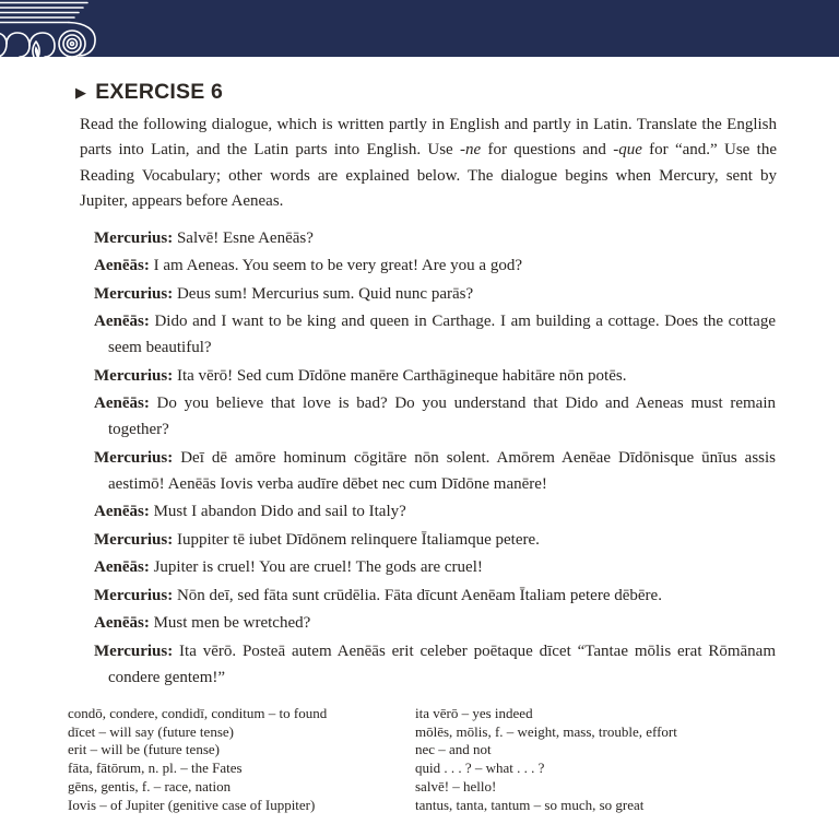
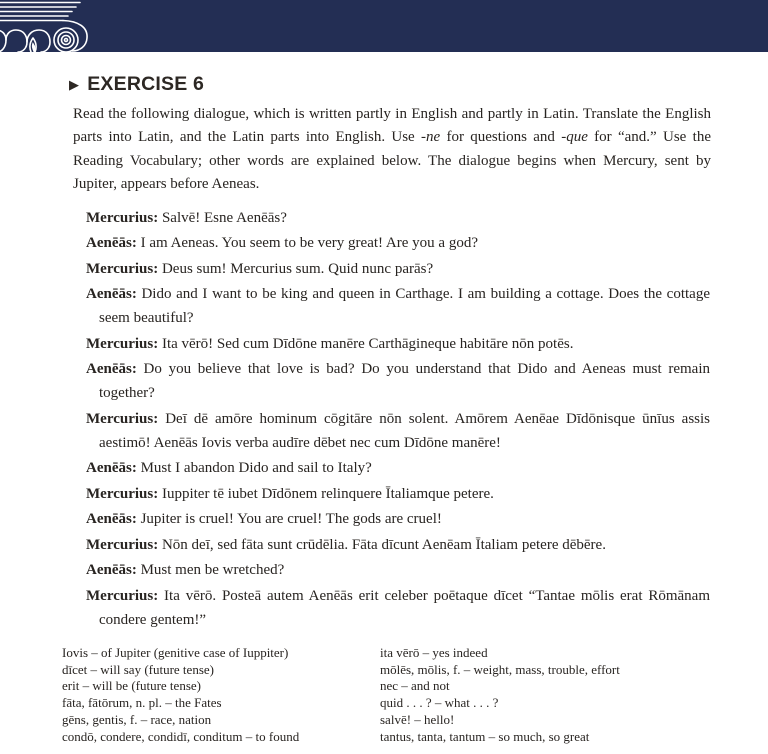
  ▶
  EXERCISE 6
  Read the following dialogue, which is written partly in English and partly in Latin. Translate the English parts into Latin, and the Latin parts into English. Use -ne for questions and -que for “and.” Use the Reading Vocabulary; other words are explained below. The dialogue begins when Mercury, sent by Jupiter, appears before Aeneas.
  Mercurius: Salvē! Esne Aenēās?
  Aenēās: I am Aeneas. You seem to be very great! Are you a god?
  Mercurius: Deus sum! Mercurius sum. Quid nunc parās?
  Aenēās: Dido and I want to be king and queen in Carthage. I am building a cottage. Does the cottage seem beautiful?
  Mercurius: Ita vērō! Sed cum Dīdōne manēre Carthāgineque habitāre nōn potēs.
  Aenēās: Do you believe that love is bad? Do you understand that Dido and Aeneas must remain together?
  Mercurius: Deī dē amōre hominum cōgitāre nōn solent. Amōrem Aenēae Dīdōnisque ūnīus assis aestimō! Aenēās Iovis verba audīre dēbet nec cum Dīdōne manēre!
  Aenēās: Must I abandon Dido and sail to Italy?
  Mercurius: Iuppiter tē iubet Dīdōnem relinquere Ītaliamque petere.
  Aenēās: Jupiter is cruel! You are cruel! The gods are cruel!
  Mercurius: Nōn deī, sed fāta sunt crūdēlia. Fāta dīcunt Aenēam Ītaliam petere dēbēre.
  Aenēās: Must men be wretched?
  Mercurius: Ita vērō. Posteā autem Aenēās erit celeber poētaque dīcet “Tantae mōlis erat Rōmānam condere gentem!”
- condō, condere, condidī, conditum – to found
+ Iovis – of Jupiter (genitive case of Iuppiter)
  dīcet – will say (future tense)
  erit – will be (future tense)
  fāta, fātōrum, n. pl. – the Fates
  gēns, gentis, f. – race, nation
- Iovis – of Jupiter (genitive case of Iuppiter)
+ condō, condere, condidī, conditum – to found
  ita vērō – yes indeed
  mōlēs, mōlis, f. – weight, mass, trouble, effort
  nec – and not
  quid . . . ? – what . . . ?
  salvē! – hello!
  tantus, tanta, tantum – so much, so great
